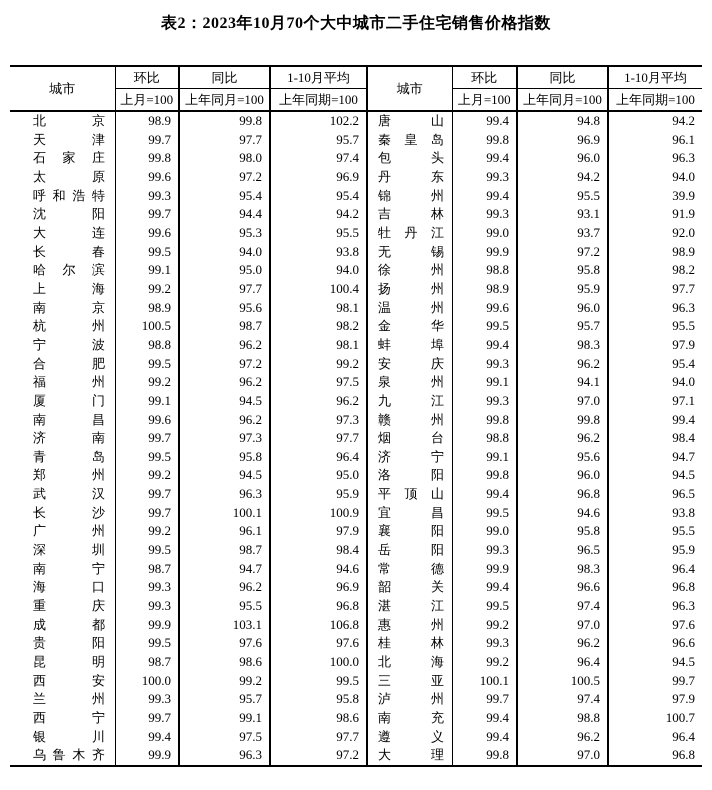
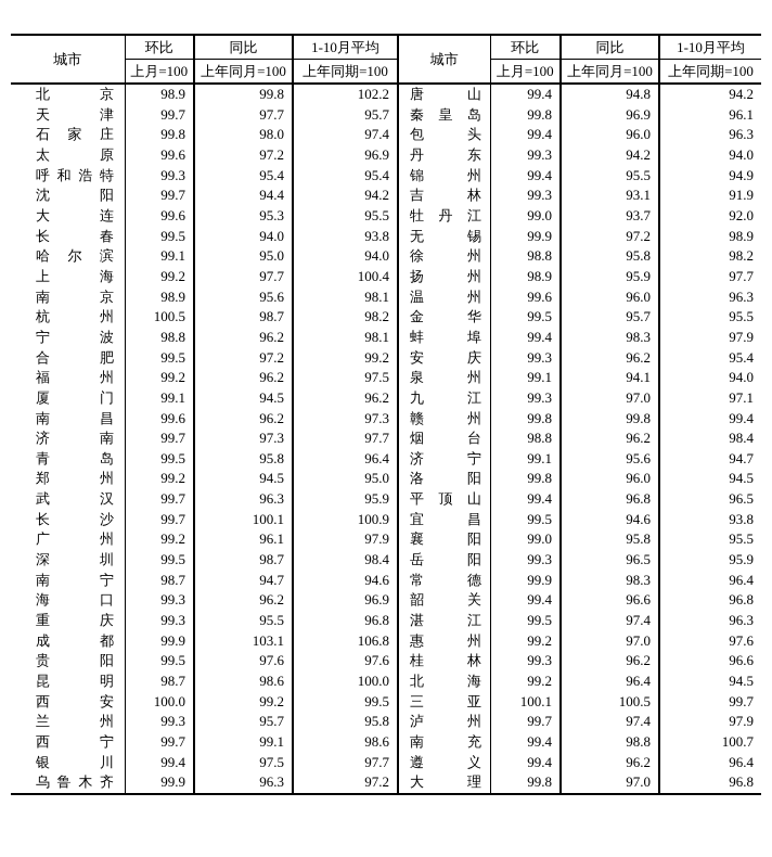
- 表2：2023年10月70个大中城市二手住宅销售价格指数
  城市	环比	同比	1-10月平均	城市	环比	同比	1-10月平均
  上月=100	上年同月=100	上年同期=100	上月=100	上年同月=100	上年同期=100
  北京	98.9	99.8	102.2	唐山	99.4	94.8	94.2
  天津	99.7	97.7	95.7	秦皇岛	99.8	96.9	96.1
  石家庄	99.8	98.0	97.4	包头	99.4	96.0	96.3
  太原	99.6	97.2	96.9	丹东	99.3	94.2	94.0
- 呼和浩特	99.3	95.4	95.4	锦州	99.4	95.5	39.9
+ 呼和浩特	99.3	95.4	95.4	锦州	99.4	95.5	94.9
  沈阳	99.7	94.4	94.2	吉林	99.3	93.1	91.9
  大连	99.6	95.3	95.5	牡丹江	99.0	93.7	92.0
  长春	99.5	94.0	93.8	无锡	99.9	97.2	98.9
  哈尔滨	99.1	95.0	94.0	徐州	98.8	95.8	98.2
  上海	99.2	97.7	100.4	扬州	98.9	95.9	97.7
  南京	98.9	95.6	98.1	温州	99.6	96.0	96.3
  杭州	100.5	98.7	98.2	金华	99.5	95.7	95.5
  宁波	98.8	96.2	98.1	蚌埠	99.4	98.3	97.9
  合肥	99.5	97.2	99.2	安庆	99.3	96.2	95.4
  福州	99.2	96.2	97.5	泉州	99.1	94.1	94.0
  厦门	99.1	94.5	96.2	九江	99.3	97.0	97.1
  南昌	99.6	96.2	97.3	赣州	99.8	99.8	99.4
  济南	99.7	97.3	97.7	烟台	98.8	96.2	98.4
  青岛	99.5	95.8	96.4	济宁	99.1	95.6	94.7
  郑州	99.2	94.5	95.0	洛阳	99.8	96.0	94.5
  武汉	99.7	96.3	95.9	平顶山	99.4	96.8	96.5
  长沙	99.7	100.1	100.9	宜昌	99.5	94.6	93.8
  广州	99.2	96.1	97.9	襄阳	99.0	95.8	95.5
  深圳	99.5	98.7	98.4	岳阳	99.3	96.5	95.9
  南宁	98.7	94.7	94.6	常德	99.9	98.3	96.4
  海口	99.3	96.2	96.9	韶关	99.4	96.6	96.8
  重庆	99.3	95.5	96.8	湛江	99.5	97.4	96.3
  成都	99.9	103.1	106.8	惠州	99.2	97.0	97.6
  贵阳	99.5	97.6	97.6	桂林	99.3	96.2	96.6
  昆明	98.7	98.6	100.0	北海	99.2	96.4	94.5
  西安	100.0	99.2	99.5	三亚	100.1	100.5	99.7
  兰州	99.3	95.7	95.8	泸州	99.7	97.4	97.9
  西宁	99.7	99.1	98.6	南充	99.4	98.8	100.7
  银川	99.4	97.5	97.7	遵义	99.4	96.2	96.4
  乌鲁木齐	99.9	96.3	97.2	大理	99.8	97.0	96.8
